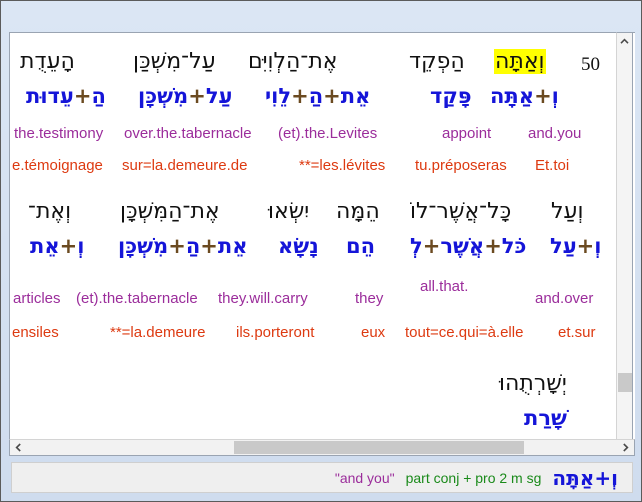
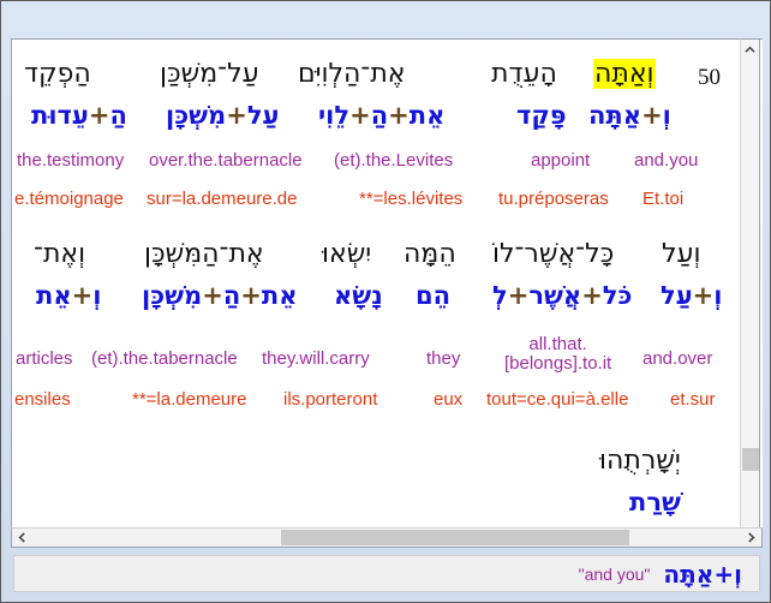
  50
  וְאַתָּה
- הַפְקֵד
+ הָעֵדֻת
  אֶת־הַלְוִיִּם
  עַל־מִשְׁכַּן
- הָעֵדֻת
+ הַפְקֵד
  וְ+אַתָּה
  פָּקַד
  אֵת+הַ+לֵוִי
  עַל+מִשְׁכָּן
  הַ+עֵדוּת
  and.you
  appoint
  (et).the.Levites
  over.the.tabernacle
  the.testimony
  Et.toi
  tu.préposeras
  **=les.lévites
  sur=la.demeure.de
  e.témoignage
  וְעַל
  כָּל־אֲשֶׁר־לוֹ
  הֵמָּה
  יִשְׂאוּ
  אֶת־הַמִּשְׁכָּן
  וְאֶת־
  וְ+עַל
  כֹּל+אֲשֶׁר+לְ
  הֵם
  נָשָׂא
  אֵת+הַ+מִשְׁכָּן
  וְ+אֵת
  and.over
  they
  they.will.carry
  (et).the.tabernacle
  articles
  et.sur
  tout=ce.qui=à.elle
  eux
  ils.porteront
  **=la.demeure
  ensiles
  all.that.
+ [belongs].to.it
  יְשָׁרְתֻהוּ
  שָׁרַת
  "and you"
- part conj + pro 2 m sg
  וְ+אַתָּה
